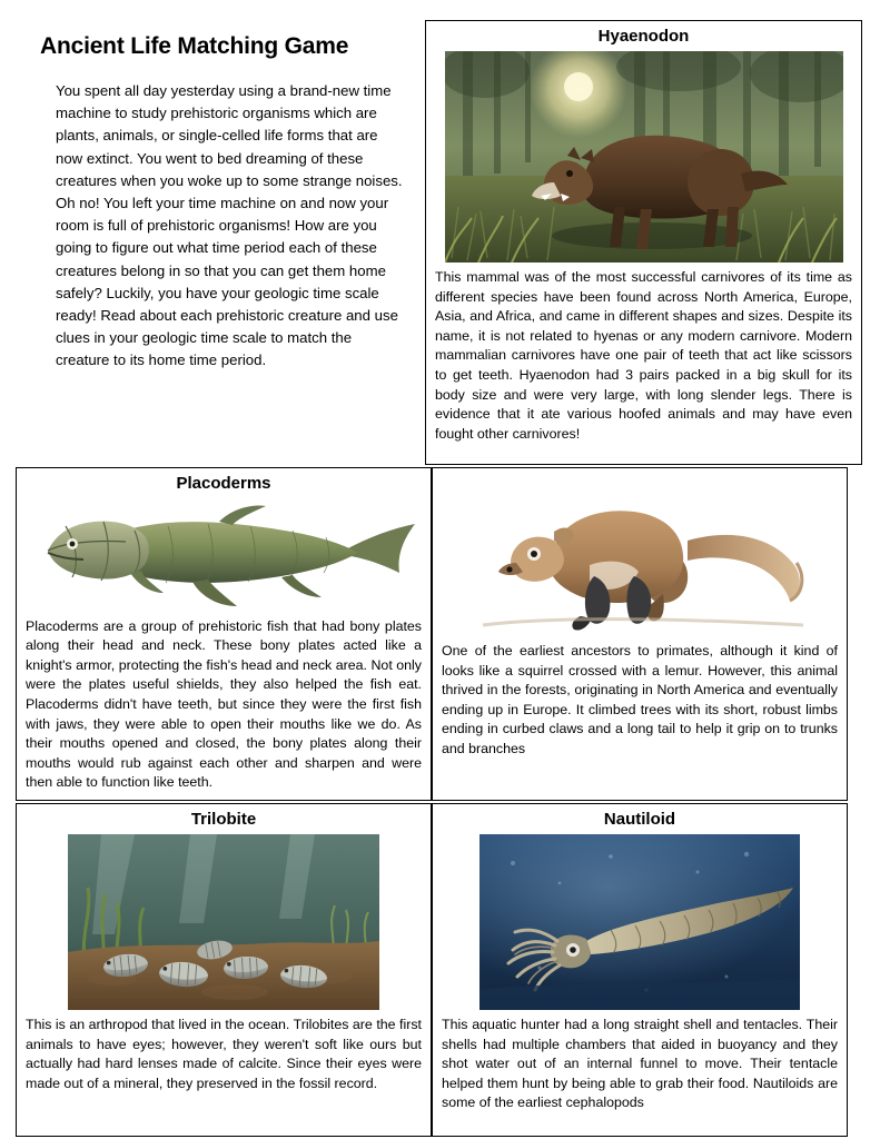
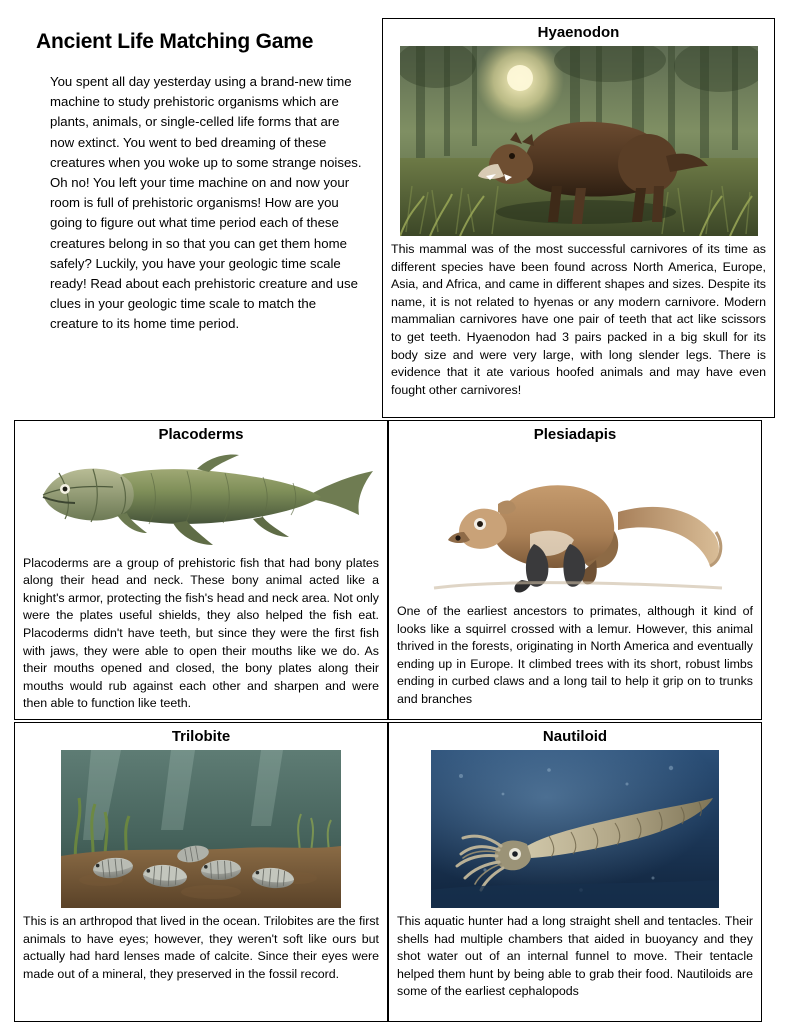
  Ancient Life Matching Game
  You spent all day yesterday using a brand-new time machine to study prehistoric organisms which are plants, animals, or single-celled life forms that are now extinct. You went to bed dreaming of these creatures when you woke up to some strange noises. Oh no! You left your time machine on and now your room is full of prehistoric organisms! How are you going to figure out what time period each of these creatures belong in so that you can get them home safely? Luckily, you have your geologic time scale ready! Read about each prehistoric creature and use clues in your geologic time scale to match the creature to its home time period.
  Hyaenodon
  This mammal was of the most successful carnivores of its time as different species have been found across North America, Europe, Asia, and Africa, and came in different shapes and sizes. Despite its name, it is not related to hyenas or any modern carnivore. Modern mammalian carnivores have one pair of teeth that act like scissors to get teeth. Hyaenodon had 3 pairs packed in a big skull for its body size and were very large, with long slender legs. There is evidence that it ate various hoofed animals and may have even fought other carnivores!
  Placoderms
- Placoderms are a group of prehistoric fish that had bony plates along their head and neck. These bony plates acted like a knight's armor, protecting the fish's head and neck area. Not only were the plates useful shields, they also helped the fish eat. Placoderms didn't have teeth, but since they were the first fish with jaws, they were able to open their mouths like we do. As their mouths opened and closed, the bony plates along their mouths would rub against each other and sharpen and were then able to function like teeth.
+ Placoderms are a group of prehistoric fish that had bony plates along their head and neck. These bony animal acted like a knight's armor, protecting the fish's head and neck area. Not only were the plates useful shields, they also helped the fish eat. Placoderms didn't have teeth, but since they were the first fish with jaws, they were able to open their mouths like we do. As their mouths opened and closed, the bony plates along their mouths would rub against each other and sharpen and were then able to function like teeth.
+ Plesiadapis
  One of the earliest ancestors to primates, although it kind of looks like a squirrel crossed with a lemur. However, this animal thrived in the forests, originating in North America and eventually ending up in Europe. It climbed trees with its short, robust limbs ending in curbed claws and a long tail to help it grip on to trunks and branches
  Trilobite
  This is an arthropod that lived in the ocean. Trilobites are the first animals to have eyes; however, they weren't soft like ours but actually had hard lenses made of calcite. Since their eyes were made out of a mineral, they preserved in the fossil record.
  Nautiloid
  This aquatic hunter had a long straight shell and tentacles. Their shells had multiple chambers that aided in buoyancy and they shot water out of an internal funnel to move. Their tentacle helped them hunt by being able to grab their food. Nautiloids are some of the earliest cephalopods
